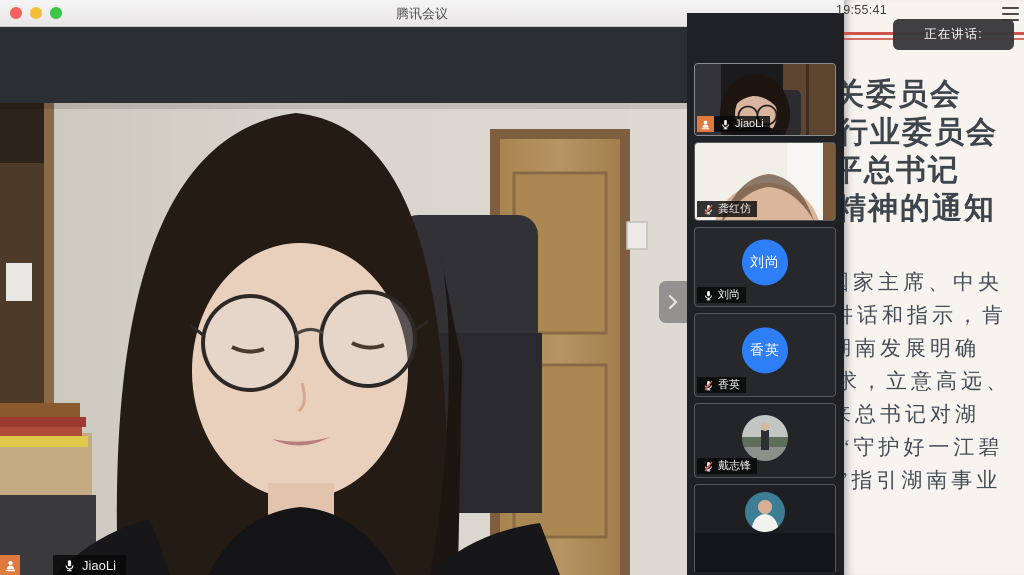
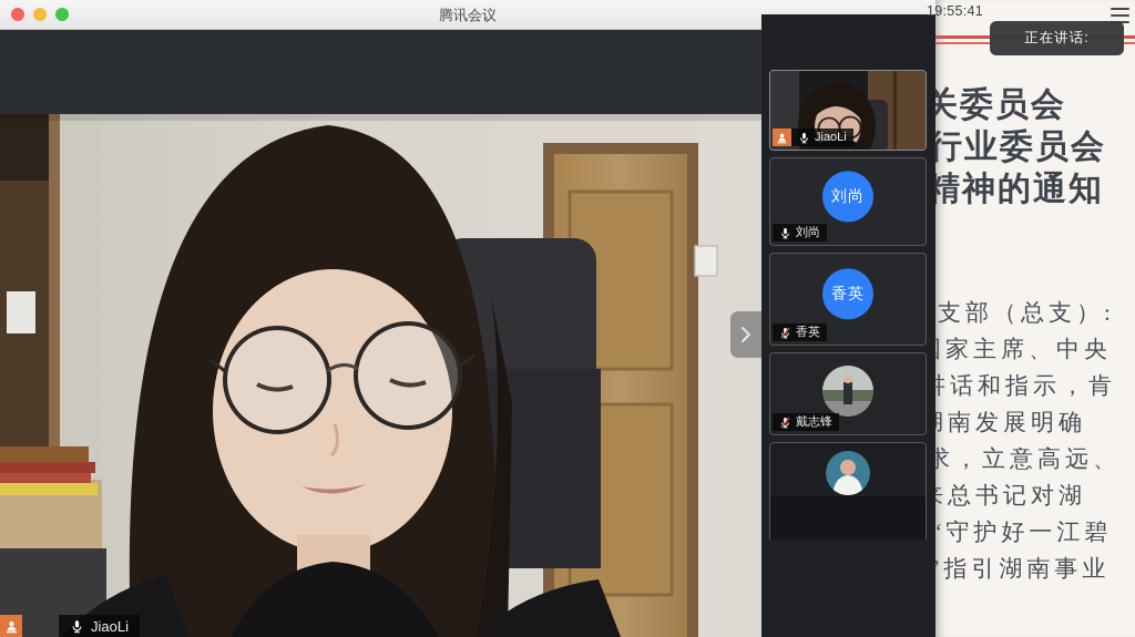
  关委员会
  行业委员会
- 平总书记
  精神的通知
+ 支部（总支）:
  家主席、中央
  讲话和指示，肯
  南发展明确
  求，立意高远、
  总书记对湖
  “守护好一江碧
  ”指引湖南事业
  19:55:41
  正在讲话:
  腾讯会议
  JiaoLi
  JiaoLi
- 龚红仿
  刘尚
  刘尚
  香英
  香英
  戴志锋
